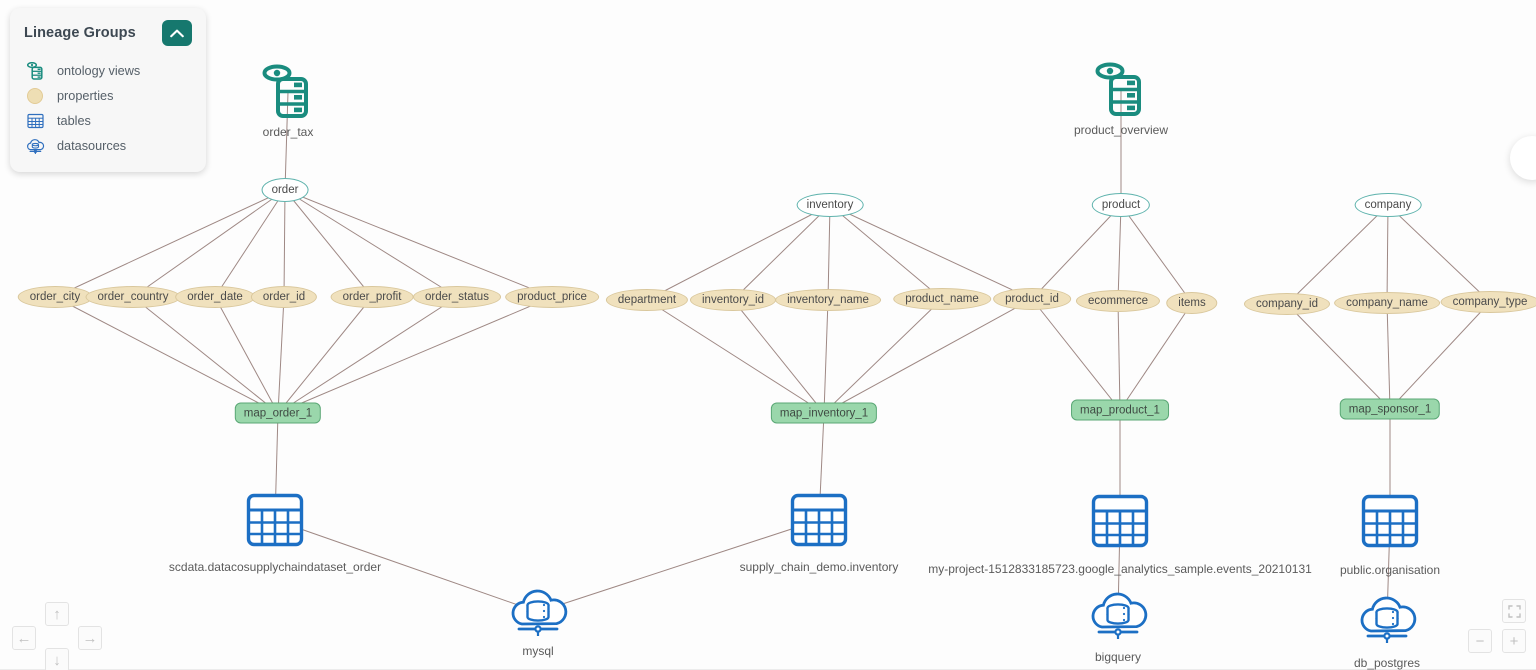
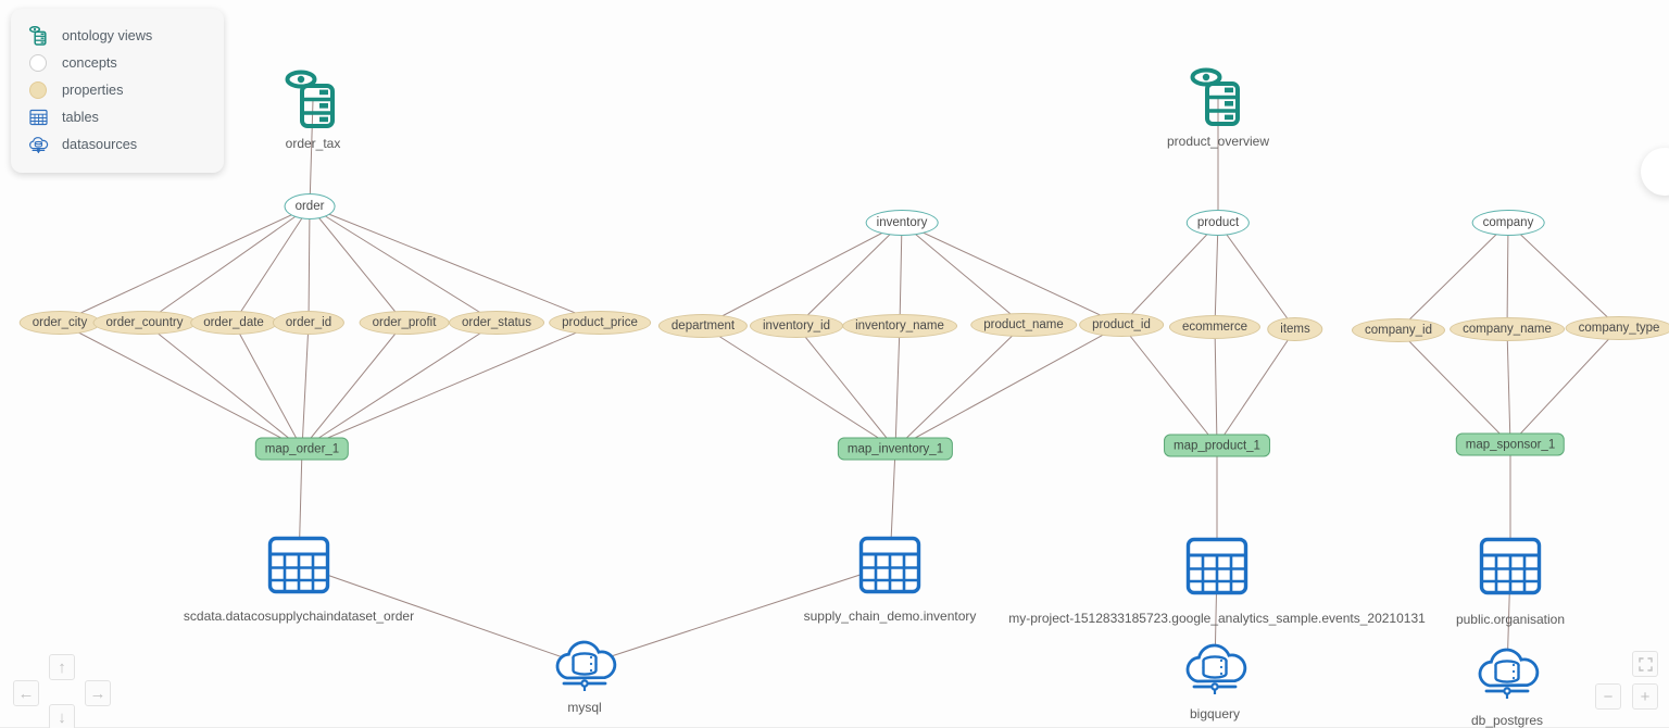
  order_tax
  product_overview
  order
  inventory
  product
  company
  order_city
  order_country
  order_date
  order_id
  order_profit
  order_status
  product_price
  department
  inventory_id
  inventory_name
  product_name
  product_id
  ecommerce
  items
  company_id
  company_name
  company_type
  map_order_1
  map_inventory_1
  map_product_1
  map_sponsor_1
  scdata.datacosupplychaindataset_order
  supply_chain_demo.inventory
  my-project-1512833185723.google_analytics_sample.events_20210131
  public.organisation
  mysql
  bigquery
  db_postgres
- Lineage Groups
  ontology views
+ concepts
  properties
  tables
  datasources
  ↑
  ←
  →
  ↓
  −
  +
